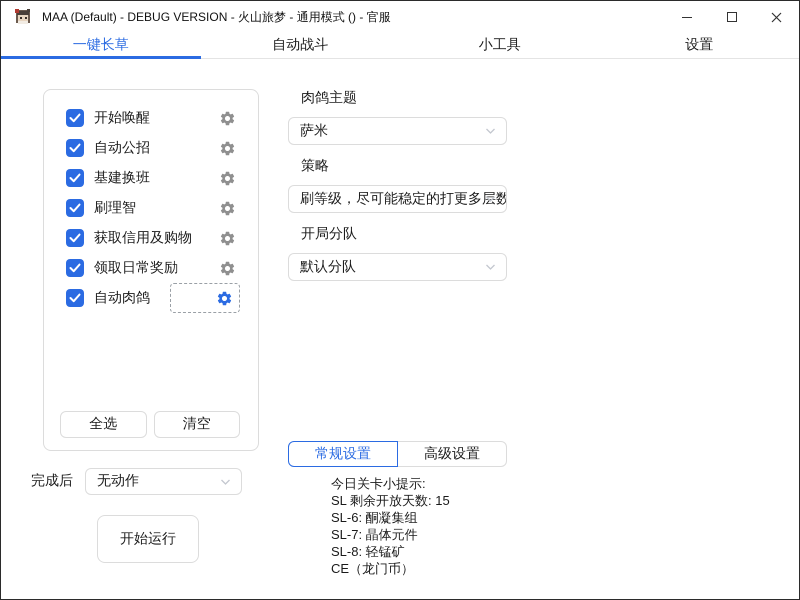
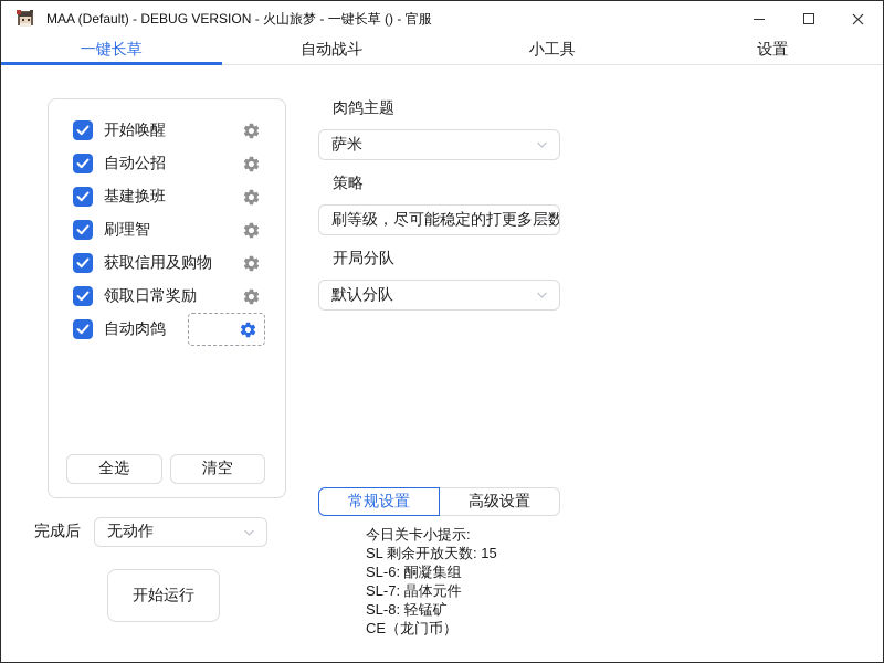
- MAA (Default) - DEBUG VERSION - 火山旅梦 - 通用模式 () - 官服
+ MAA (Default) - DEBUG VERSION - 火山旅梦 - 一键长草 () - 官服
  一键长草
  自动战斗
  小工具
  设置
  开始唤醒
  自动公招
  基建换班
  刷理智
  获取信用及购物
  领取日常奖励
  自动肉鸽
  全选
  清空
  完成后
  无动作
  开始运行
  肉鸽主题
  萨米
  策略
  刷等级，尽可能稳定的打更多层数
  开局分队
  默认分队
  常规设置
  高级设置
  今日关卡小提示:
  SL 剩余开放天数: 15
  SL-6: 酮凝集组
  SL-7: 晶体元件
  SL-8: 轻锰矿
  CE（龙门币）
